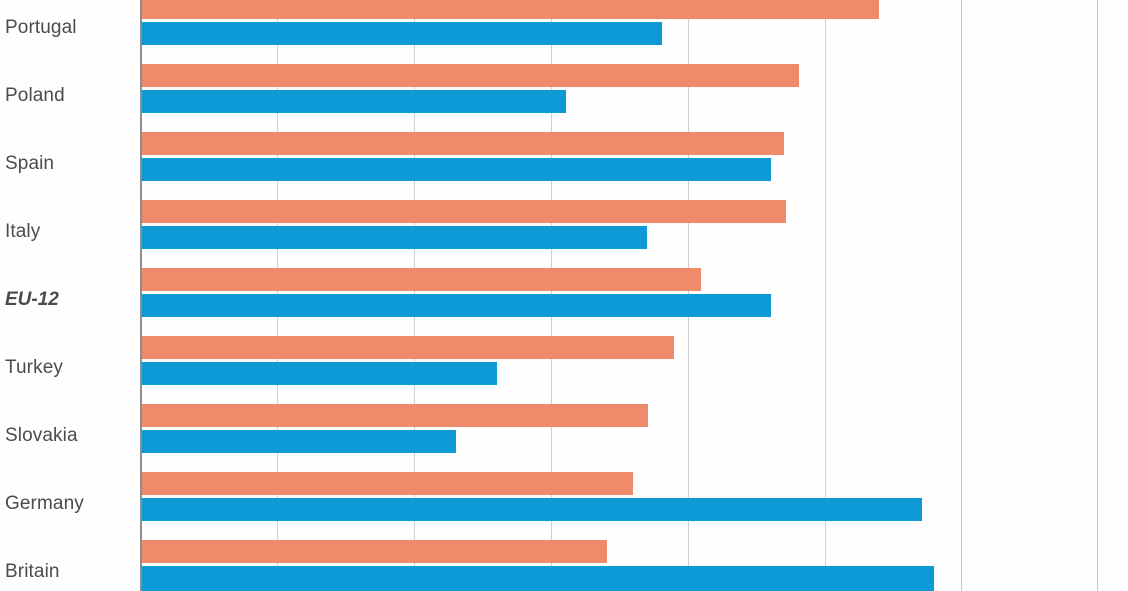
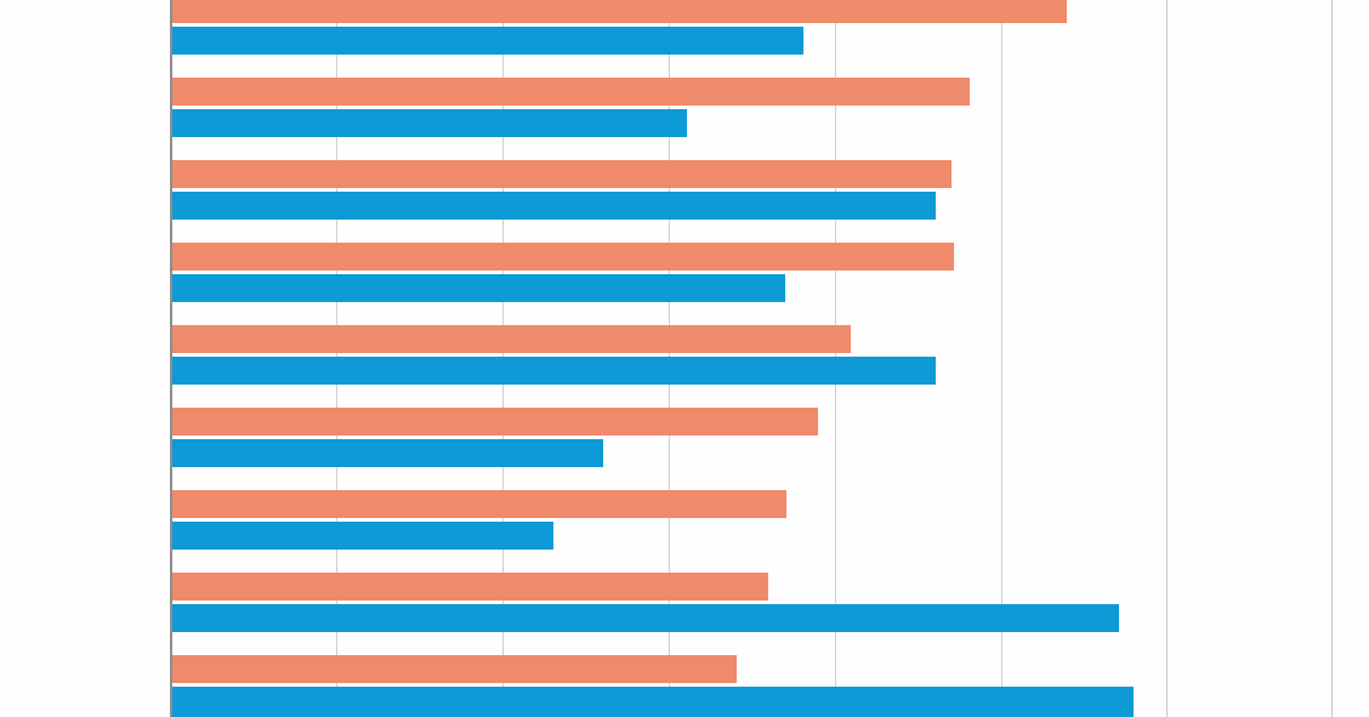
- Portugal
- Poland
- Spain
- Italy
- EU-12
- Turkey
- Slovakia
- Germany
- Britain
